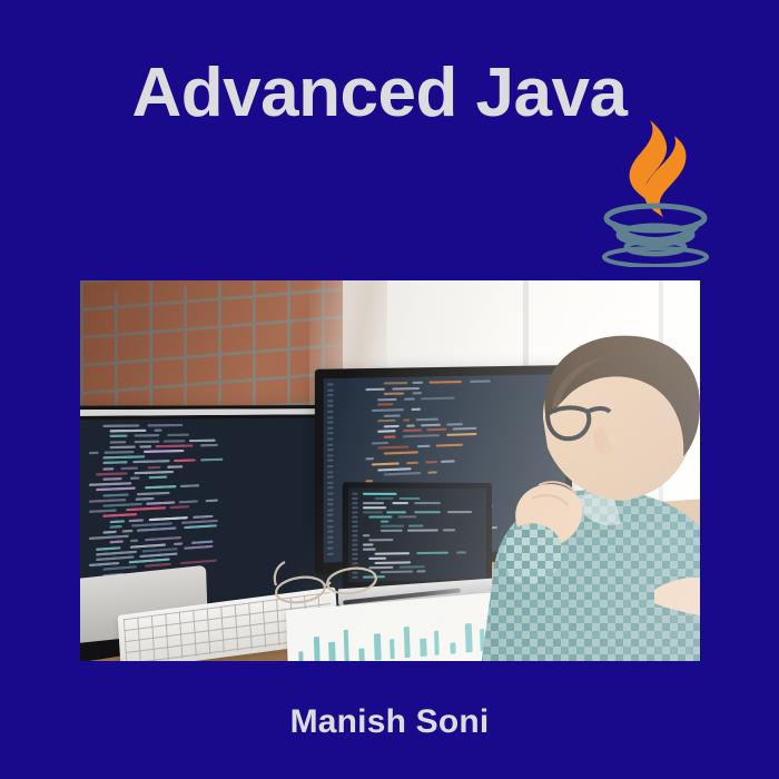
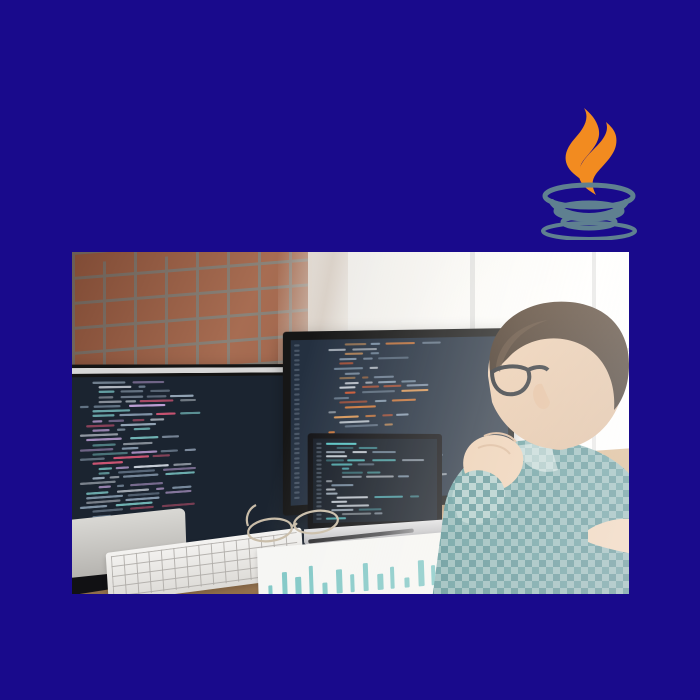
- Advanced Java
- Manish Soni
